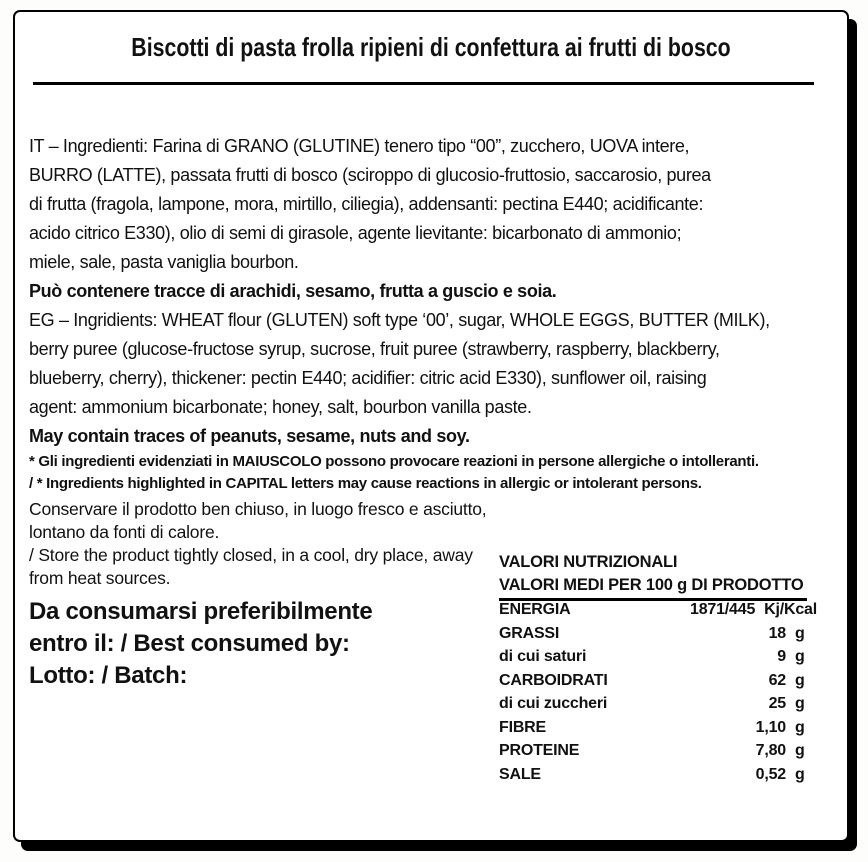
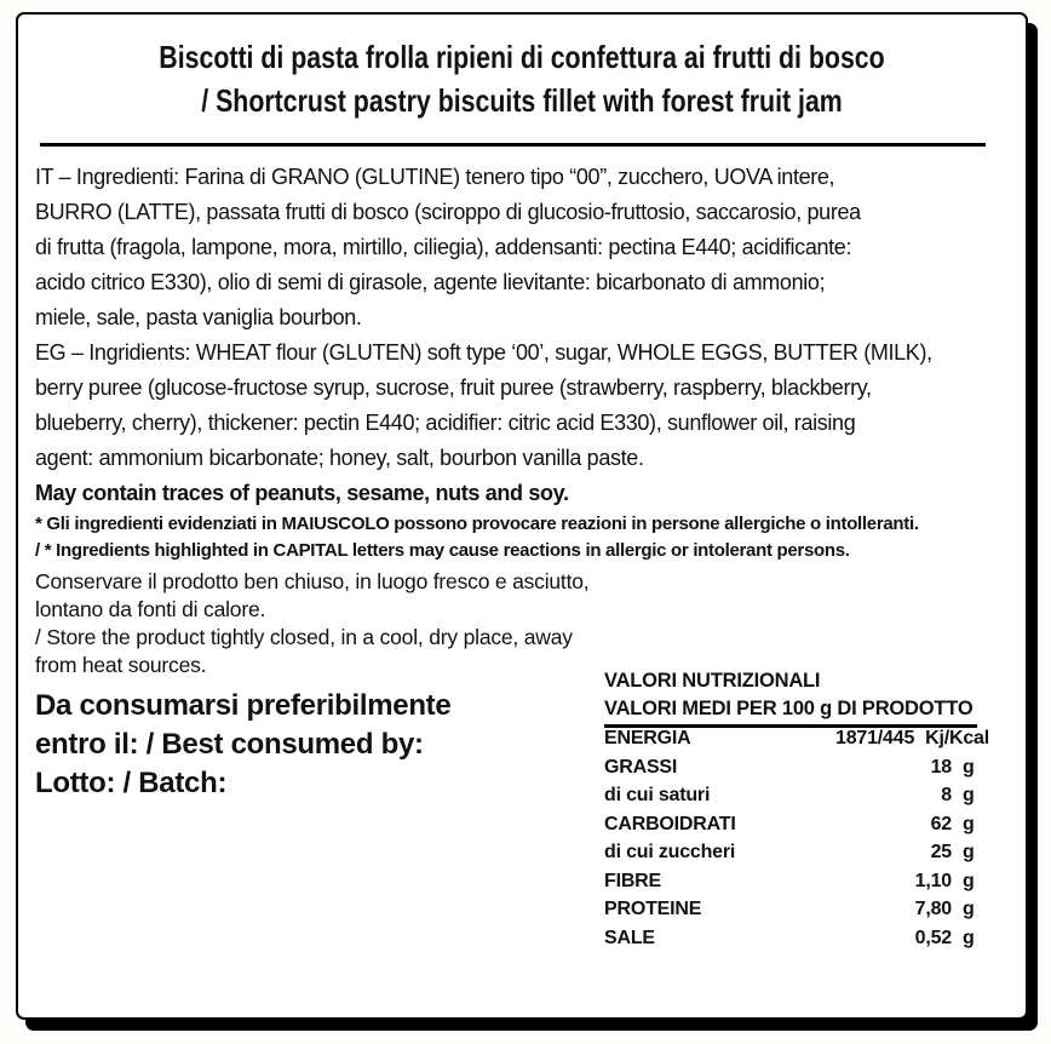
  Biscotti di pasta frolla ripieni di confettura ai frutti di bosco
+ / Shortcrust pastry biscuits fillet with forest fruit jam
  IT – Ingredienti: Farina di GRANO (GLUTINE) tenero tipo “00”, zucchero, UOVA intere,
  BURRO (LATTE), passata frutti di bosco (sciroppo di glucosio-fruttosio, saccarosio, purea
  di frutta (fragola, lampone, mora, mirtillo, ciliegia), addensanti: pectina E440; acidificante:
  acido citrico E330), olio di semi di girasole, agente lievitante: bicarbonato di ammonio;
  miele, sale, pasta vaniglia bourbon.
- Può contenere tracce di arachidi, sesamo, frutta a guscio e soia.
  EG – Ingridients: WHEAT flour (GLUTEN) soft type ‘00’, sugar, WHOLE EGGS, BUTTER (MILK),
  berry puree (glucose-fructose syrup, sucrose, fruit puree (strawberry, raspberry, blackberry,
  blueberry, cherry), thickener: pectin E440; acidifier: citric acid E330), sunflower oil, raising
  agent: ammonium bicarbonate; honey, salt, bourbon vanilla paste.
  May contain traces of peanuts, sesame, nuts and soy.
  * Gli ingredienti evidenziati in MAIUSCOLO possono provocare reazioni in persone allergiche o intolleranti.
  / * Ingredients highlighted in CAPITAL letters may cause reactions in allergic or intolerant persons.
  Conservare il prodotto ben chiuso, in luogo fresco e asciutto,
  lontano da fonti di calore.
  / Store the product tightly closed, in a cool, dry place, away
  from heat sources.
  Da consumarsi preferibilmente
  entro il: / Best consumed by:
  Lotto: / Batch:
  VALORI NUTRIZIONALI
  VALORI MEDI PER 100 g DI PRODOTTO
  ENERGIA
  1871/445
  Kj/Kcal
  GRASSI
  18
  g
  di cui saturi
- 9
+ 8
  g
  CARBOIDRATI
  62
  g
  di cui zuccheri
  25
  g
  FIBRE
  1,10
  g
  PROTEINE
  7,80
  g
  SALE
  0,52
  g
